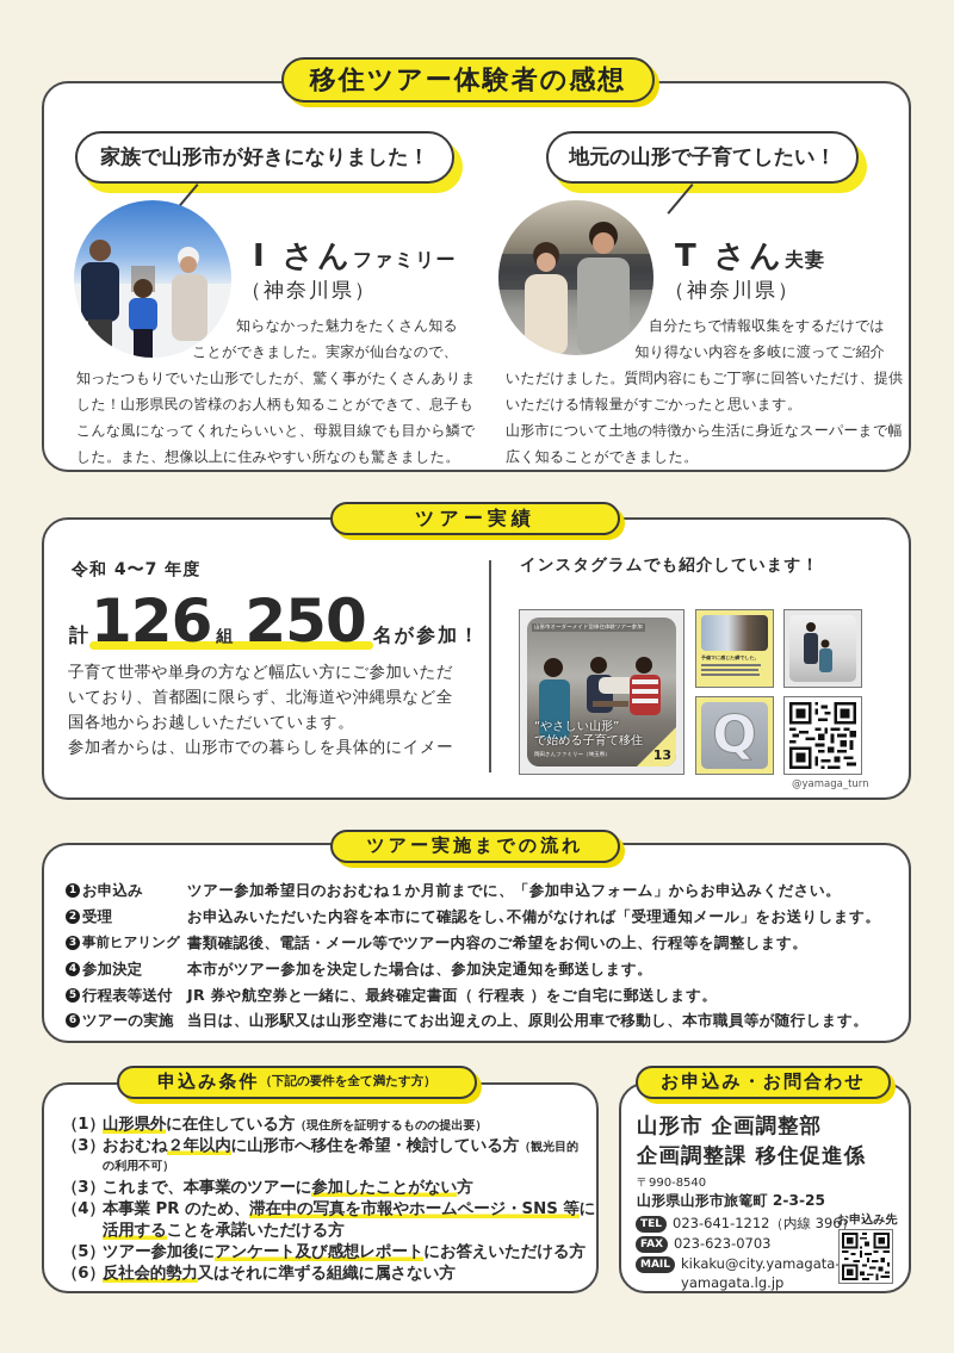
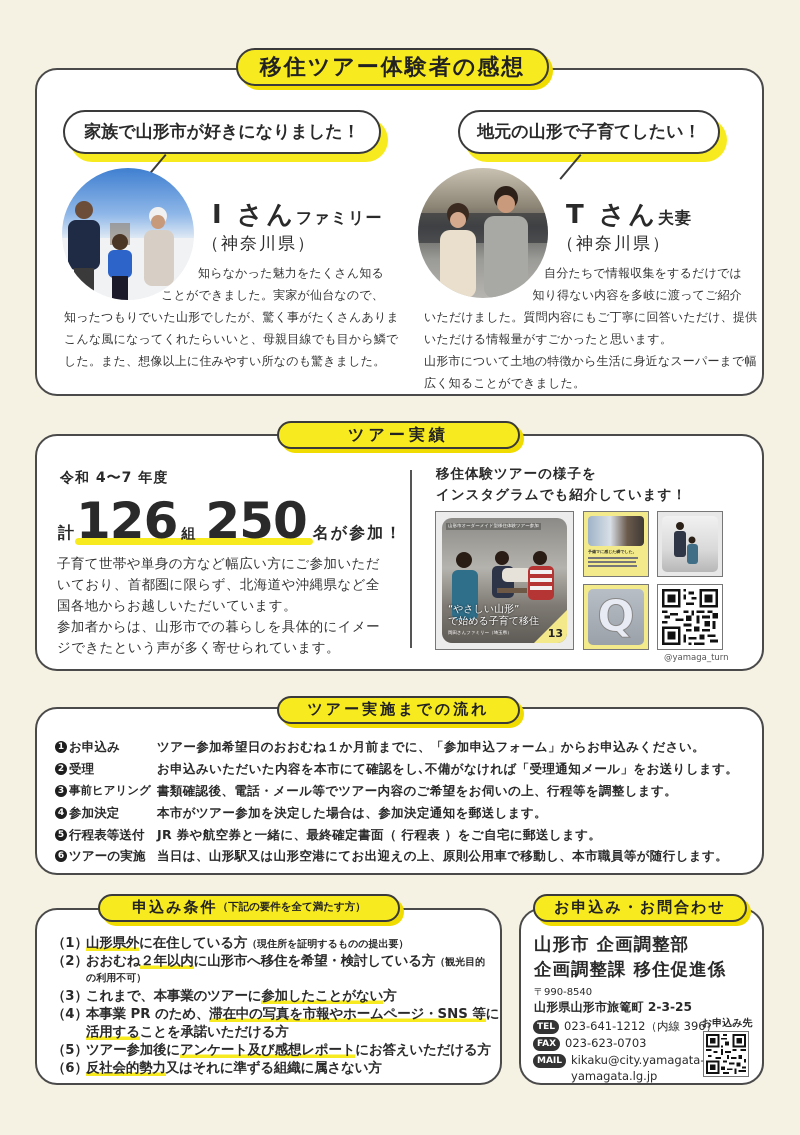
  移住ツアー体験者の感想
  家族で山形市が好きになりました！
  I さんファミリー
  （神奈川県）
  知らなかった魅力をたくさん知る
  ことができました。実家が仙台なので、
  知ったつもりでいた山形でしたが、驚く事がたくさんありま
- した！山形県民の皆様のお人柄も知ることができて、息子も
  こんな風になってくれたらいいと、母親目線でも目から鱗で
  した。また、想像以上に住みやすい所なのも驚きました。
  地元の山形で子育てしたい！
  T さん夫妻
  （神奈川県）
  自分たちで情報収集をするだけでは
  知り得ない内容を多岐に渡ってご紹介
  いただけました。質問内容にもご丁寧に回答いただけ、提供
  いただける情報量がすごかったと思います。
  山形市について土地の特徴から生活に身近なスーパーまで幅
  広く知ることができました。
  ツアー実績
  令和 4〜7 年度
  計
  126
  組
  250
  名が参加！
  子育て世帯や単身の方など幅広い方にご参加いただ
  いており、首都圏に限らず、北海道や沖縄県など全
  国各地からお越しいただいています。
  参加者からは、山形市での暮らしを具体的にイメー
+ ジできたという声が多く寄せられています。
+ 移住体験ツアーの様子を
  インスタグラムでも紹介しています！
  “やさしい山形”
  で始める子育て移住
  13
  Q
  @yamaga_turn
  ツアー実施までの流れ
  1
  お申込み
  ツアー参加希望日のおおむね１か月前までに、「参加申込フォーム」からお申込みください。
  2
  受理
  お申込みいただいた内容を本市にて確認をし､不備がなければ「受理通知メール」をお送りします。
  3
  事前ヒアリング
  書類確認後、電話・メール等でツアー内容のご希望をお伺いの上、行程等を調整します。
  4
  参加決定
  本市がツアー参加を決定した場合は、参加決定通知を郵送します。
  5
  行程表等送付
  JR 券や航空券と一緒に、最終確定書面（ 行程表 ）をご自宅に郵送します。
  6
  ツアーの実施
  当日は、山形駅又は山形空港にてお出迎えの上、原則公用車で移動し、本市職員等が随行します。
  申込み条件
  （下記の要件を全て満たす方）
  （1）山形県外に在住している方（現住所を証明するものの提出要）
- （3）おおむね２年以内に山形市へ移住を希望・検討している方（観光目的
+ （2）おおむね２年以内に山形市へ移住を希望・検討している方（観光目的
  の利用不可）
  （3）これまで、本事業のツアーに参加したことがない方
  （4）本事業 PR のため、滞在中の写真を市報やホームページ・SNS 等に
  活用することを承諾いただける方
  （5）ツアー参加後にアンケート及び感想レポートにお答えいただける方
  （6）反社会的勢力又はそれに準ずる組織に属さない方
  お申込み・お問合わせ
  山形市 企画調整部
  企画調整課 移住促進係
  〒990-8540
  山形県山形市旅篭町 2-3-25
  TEL
  023-641-1212（内線 396）
  FAX
  023-623-0703
  MAIL
  kikaku@city.yamagata
  yamagata.lg.jp
  お申込み先
